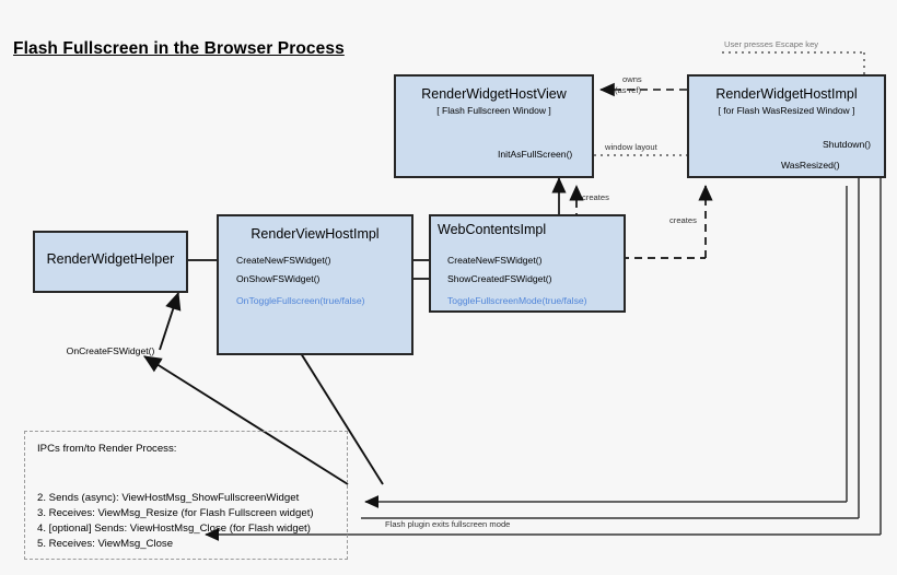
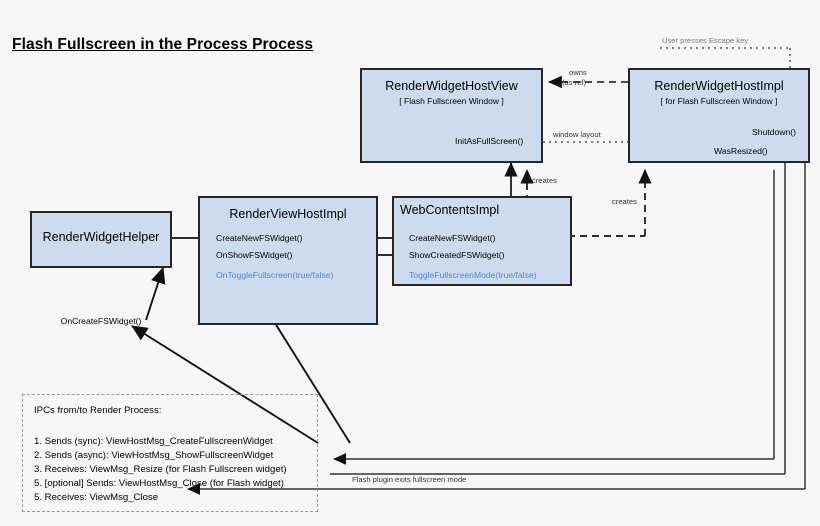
- Flash Fullscreen in the Browser Process
+ Flash Fullscreen in the Process Process
  RenderWidgetHostView
  [ Flash Fullscreen Window ]
  InitAsFullScreen()
  RenderWidgetHostImpl
- [ for Flash WasResized Window ]
+ [ for Flash Fullscreen Window ]
  Shutdown()
  WasResized()
  RenderViewHostImpl
  CreateNewFSWidget()
  OnShowFSWidget()
  OnToggleFullscreen(true/false)
  WebContentsImpl
  CreateNewFSWidget()
  ShowCreatedFSWidget()
  ToggleFullscreenMode(true/false)
  RenderWidgetHelper
  OnCreateFSWidget()
  User presses Escape key
  owns
  (as ref)
  window layout
  creates
  creates
  Flash plugin exits fullscreen mode
  IPCs from/to Render Process:
+ 1. Sends (sync): ViewHostMsg_CreateFullscreenWidget
  2. Sends (async): ViewHostMsg_ShowFullscreenWidget
  3. Receives: ViewMsg_Resize (for Flash Fullscreen widget)
- 4. [optional] Sends: ViewHostMsg_Close (for Flash widget)
+ 5. [optional] Sends: ViewHostMsg_Close (for Flash widget)
  5. Receives: ViewMsg_Close
